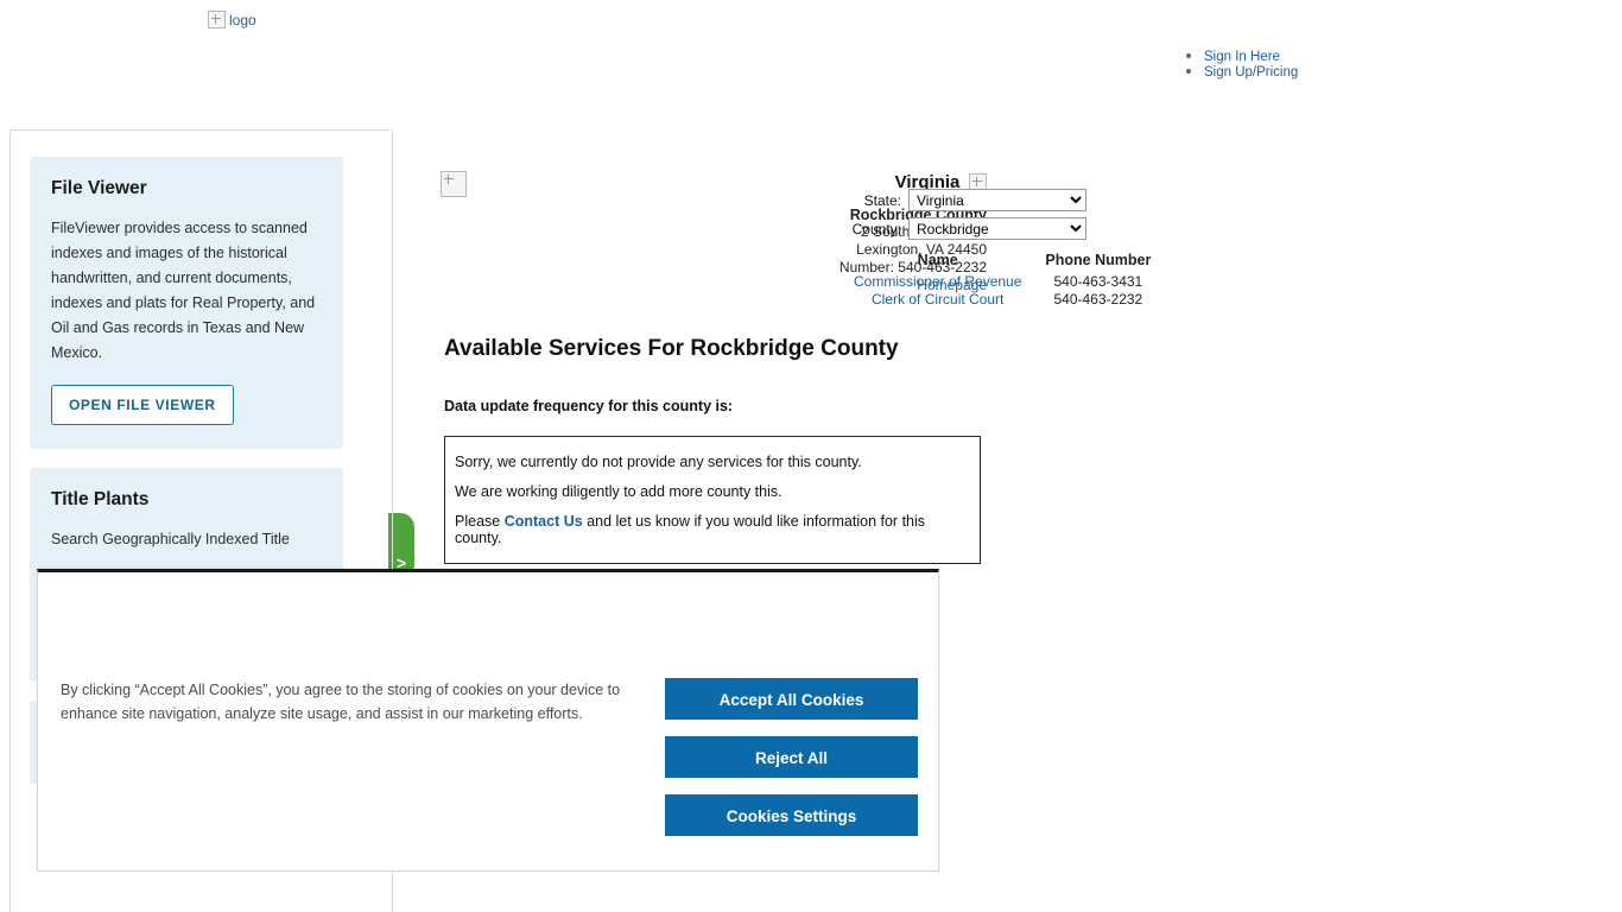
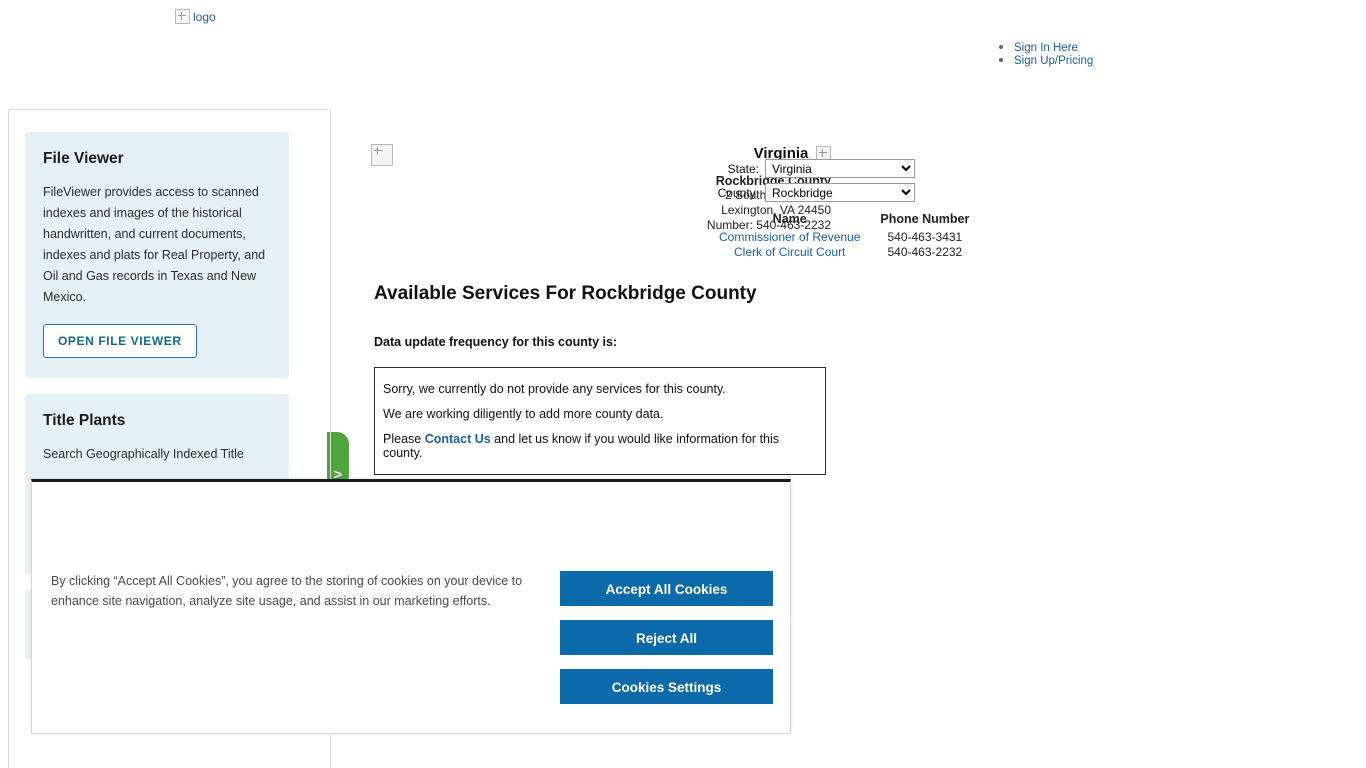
  logo
  Sign In Here
  Sign Up/Pricing
  File Viewer
  FileViewer provides access to scanned indexes and images of the historical handwritten, and current documents, indexes and plats for Real Property, and Oil and Gas records in Texas and New Mexico.
  OPEN FILE VIEWER
  Title Plants
  Search Geographically Indexed Title
  >
  Virginia
  Rockbridge County
  Lexington, VA 24450
  Number: 540-463-2232
- Homepage
  State:
  Virginia
  County:
  Rockbridge
  Name	Phone Number
  Commissioner of Revenue	540-463-3431
  Clerk of Circuit Court	540-463-2232
  Available Services For Rockbridge County
  Data update frequency for this county is:
  Sorry, we currently do not provide any services for this county.
- We are working diligently to add more county this.
+ We are working diligently to add more county data.
  Please Contact Us and let us know if you would like information for this county.
  By clicking “Accept All Cookies”, you agree to the storing of cookies on your device to enhance site navigation, analyze site usage, and assist in our marketing efforts.
  Accept All Cookies
  Reject All
  Cookies Settings
